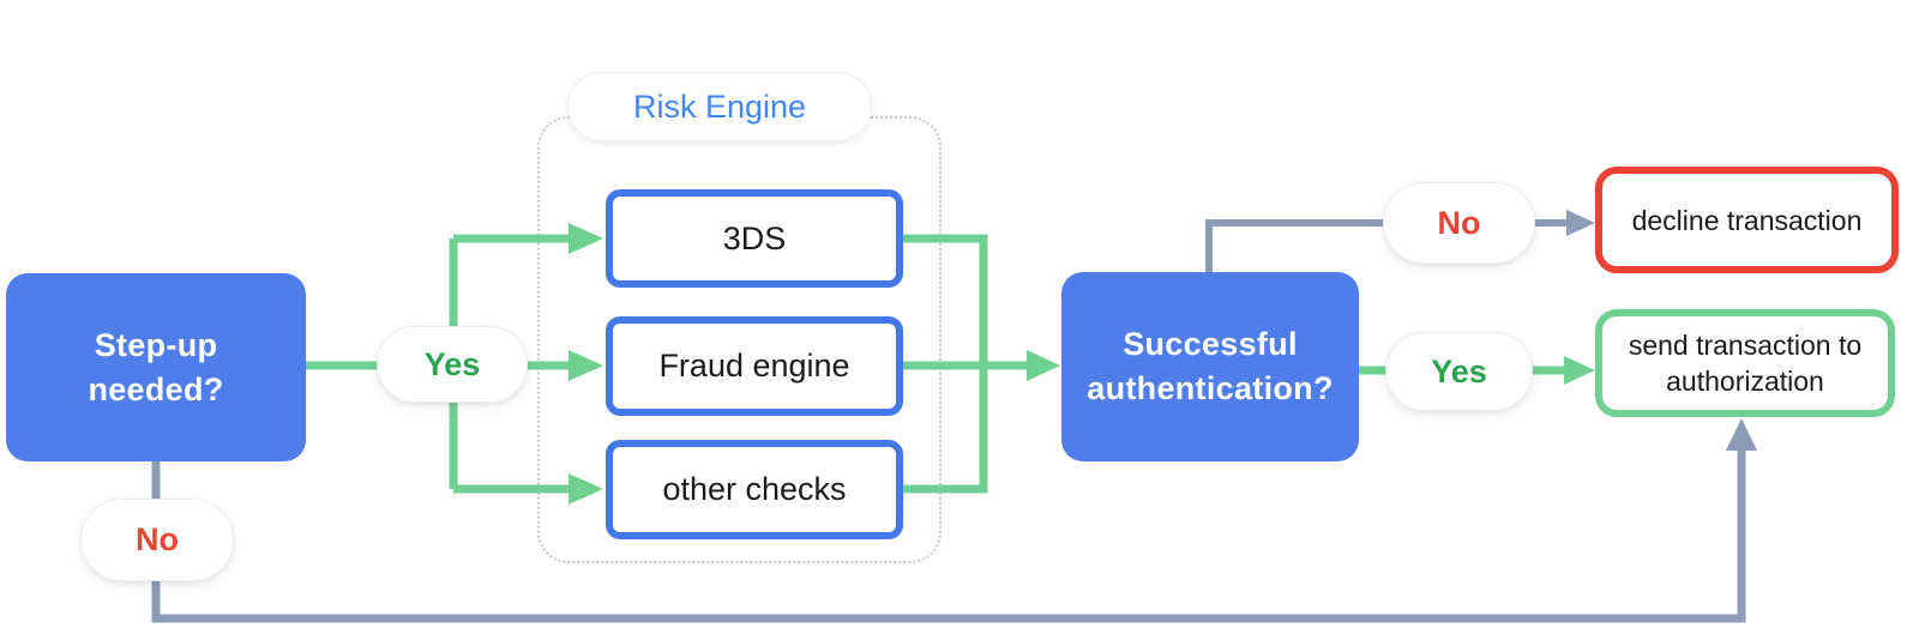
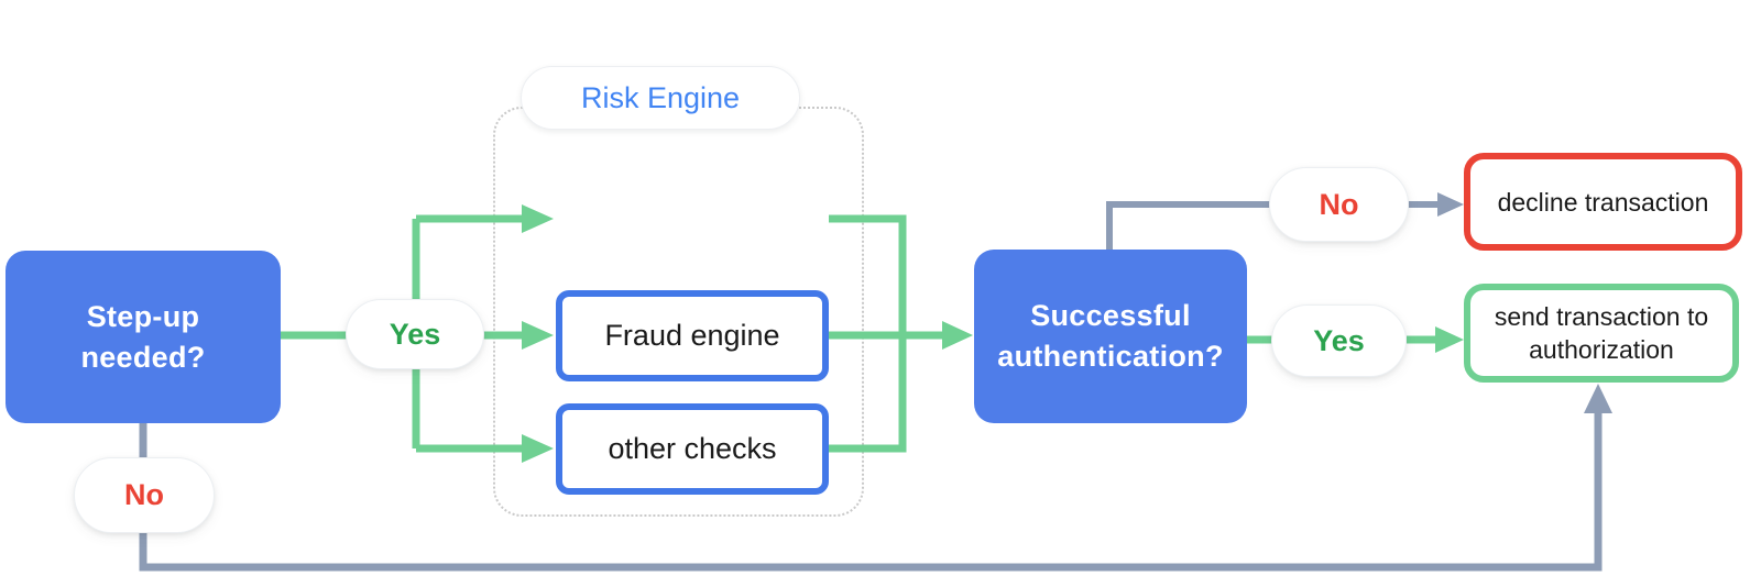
  Step-up
  needed?
  Risk Engine
- 3DS
  Fraud engine
  other checks
  Successful
  authentication?
  decline transaction
  send transaction to
  authorization
  Yes
  No
  No
  Yes
